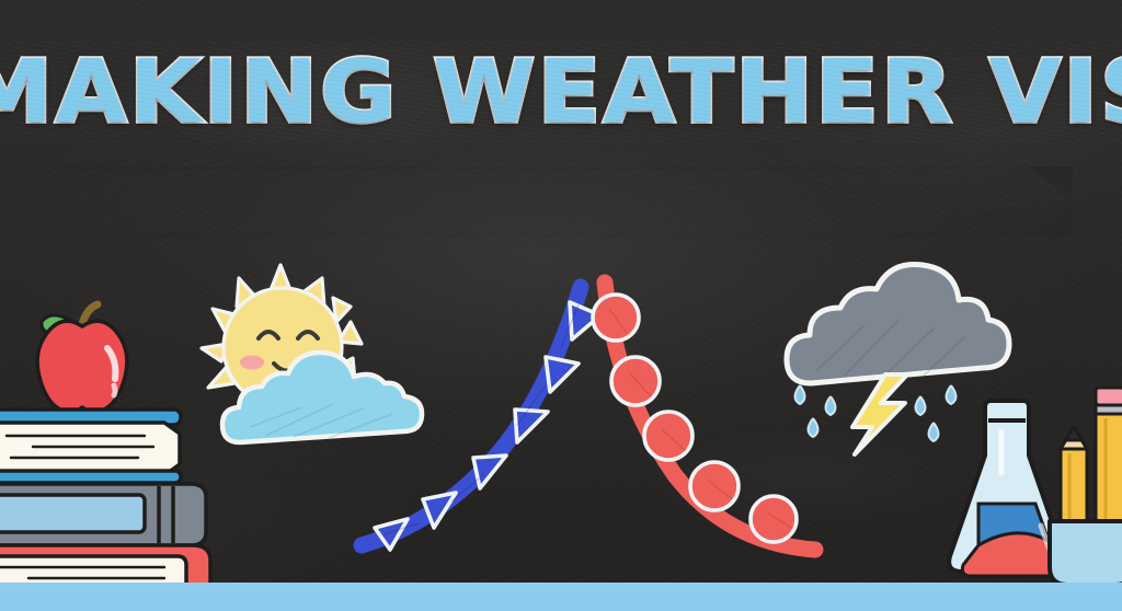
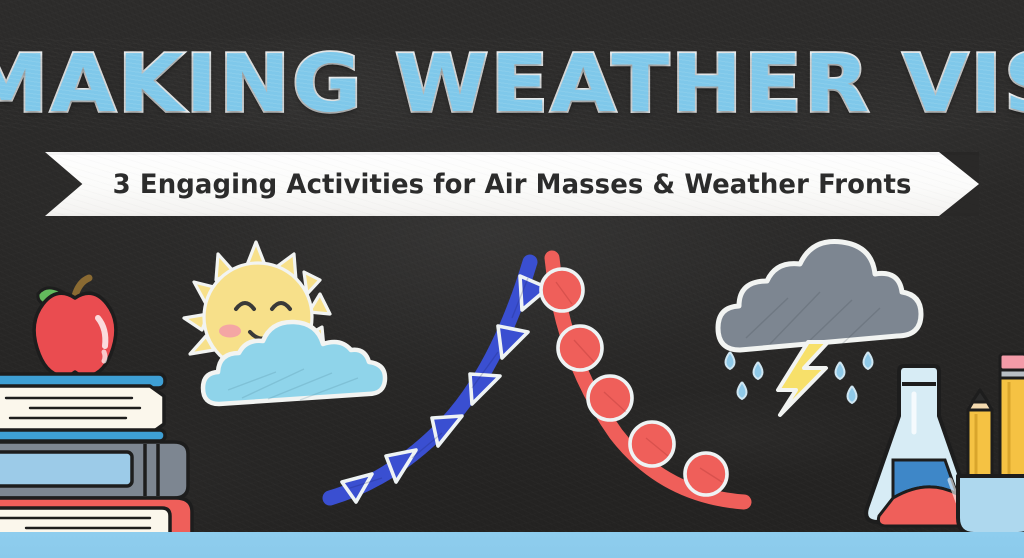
  MAKING WEATHER VI
+ 3 Engaging Activities for Air Masses & Weather Fronts
